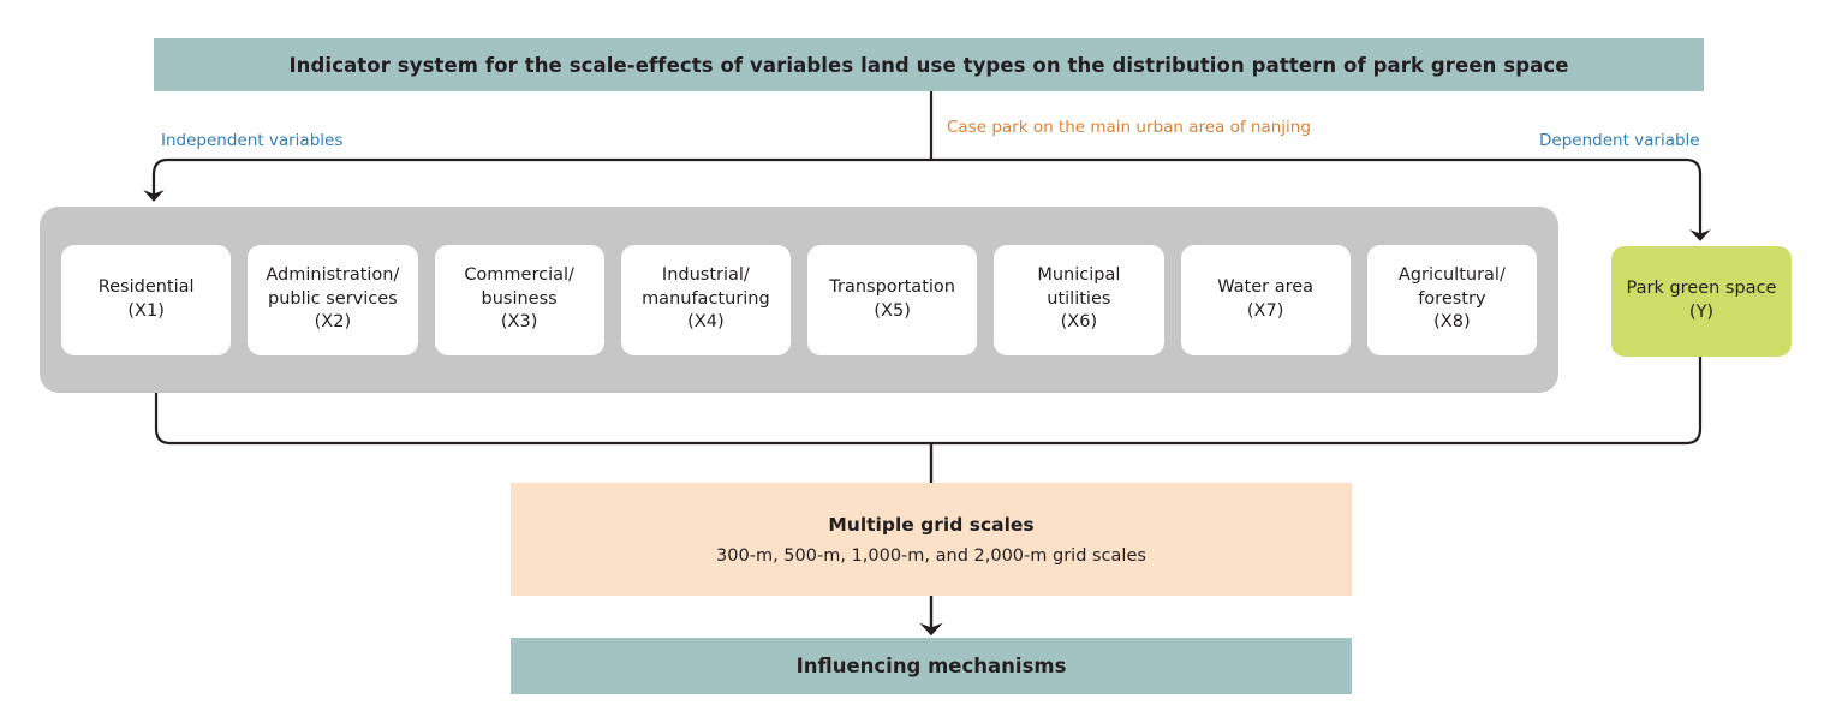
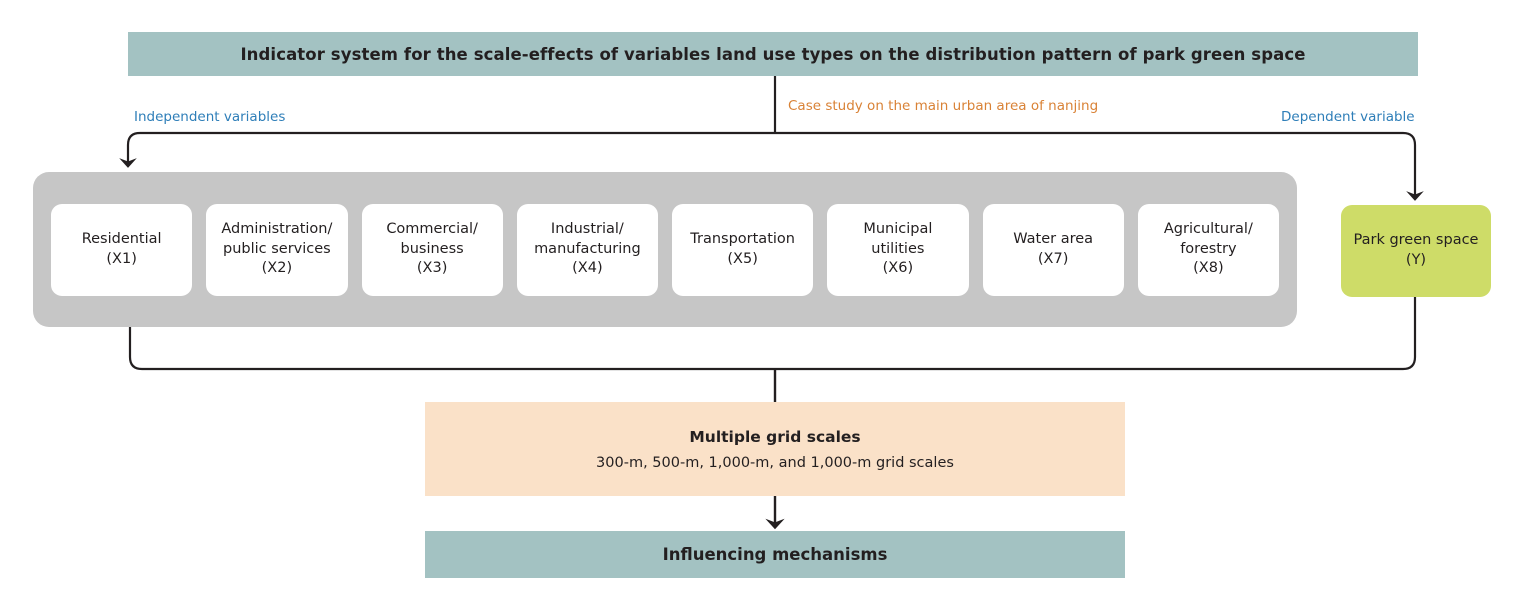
  Indicator system for the scale-effects of variables land use types on the distribution pattern of park green space
  Independent variables
- Case park on the main urban area of nanjing
+ Case study on the main urban area of nanjing
  Dependent variable
  Residential
  (X1)
  Administration/
  public services
  (X2)
  Commercial/
  business
  (X3)
  Industrial/
  manufacturing
  (X4)
  Transportation
  (X5)
  Municipal
  utilities
  (X6)
  Water area
  (X7)
  Agricultural/
  forestry
  (X8)
  Park green space
  (Y)
  Multiple grid scales
- 300-m, 500-m, 1,000-m, and 2,000-m grid scales
+ 300-m, 500-m, 1,000-m, and 1,000-m grid scales
  Influencing mechanisms
